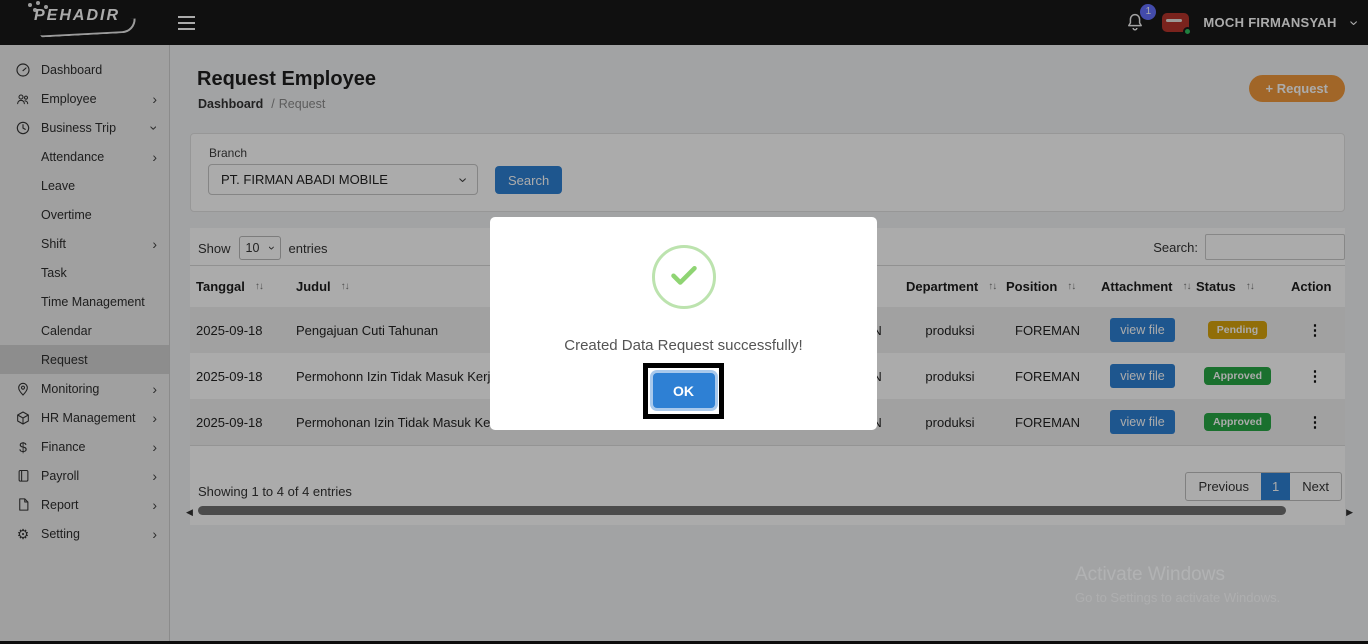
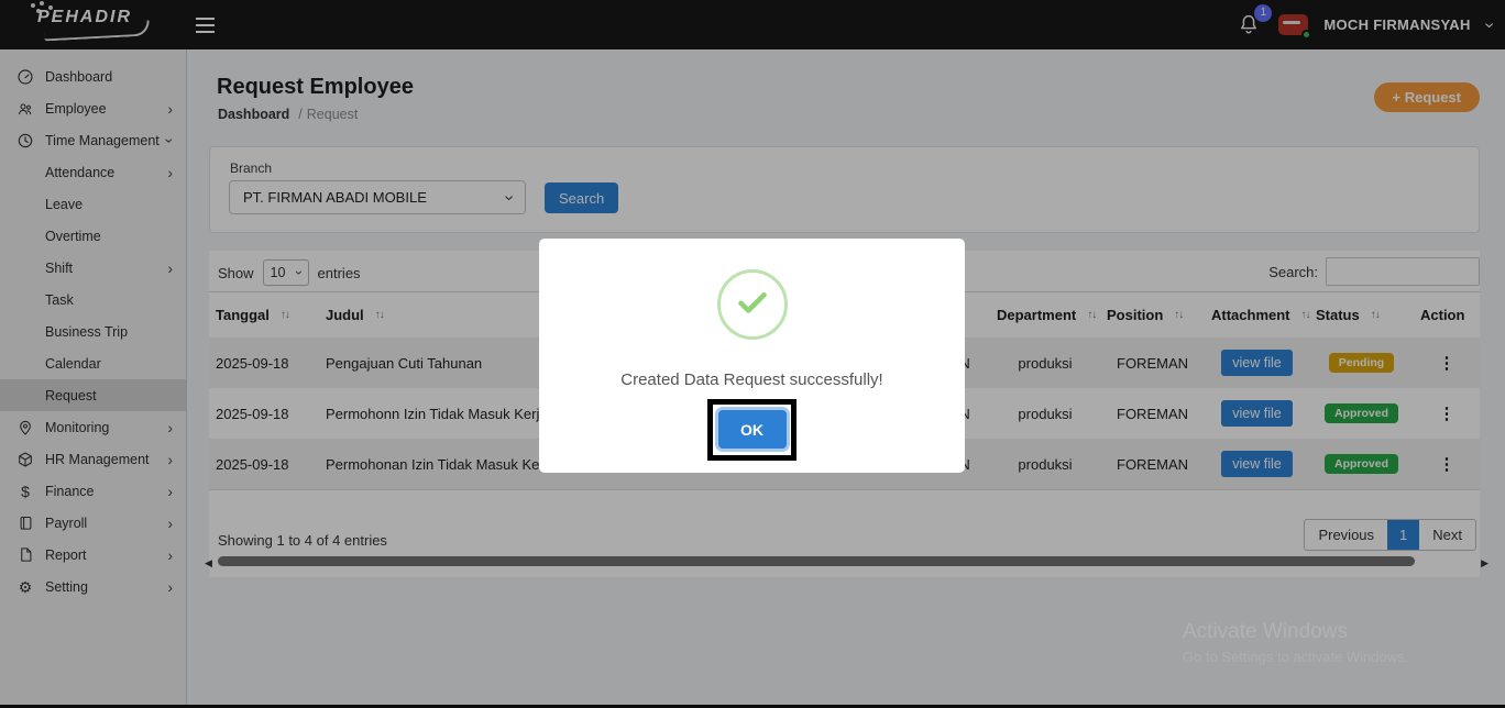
  PEHADIR
  1
  MOCH FIRMANSYAH
  Dashboard
  Employee
  ›
- Business Trip
+ Time Management
  Attendance
  ›
  Leave
  Overtime
  Shift
  ›
  Task
- Time Management
+ Business Trip
  Calendar
  Request
  Monitoring
  ›
  HR Management
  ›
  $
  Finance
  ›
  Payroll
  ›
  Report
  ›
  ⚙
  Setting
  ›
  Request Employee
  Dashboard / Request
  + Request
  Branch
  PT. FIRMAN ABADI MOBILE
  Search
  Show
  10
  entries
  Search:
  Tanggal ↑↓	Judul ↑↓				Department ↑↓	Position ↑↓	Attachment ↑↓	Status ↑↓	Action
  Showing 1 to 4 of 4 entries
  Previous
  1
  Next
  ◀
  ▶
  Created Data Request successfully!
  OK
